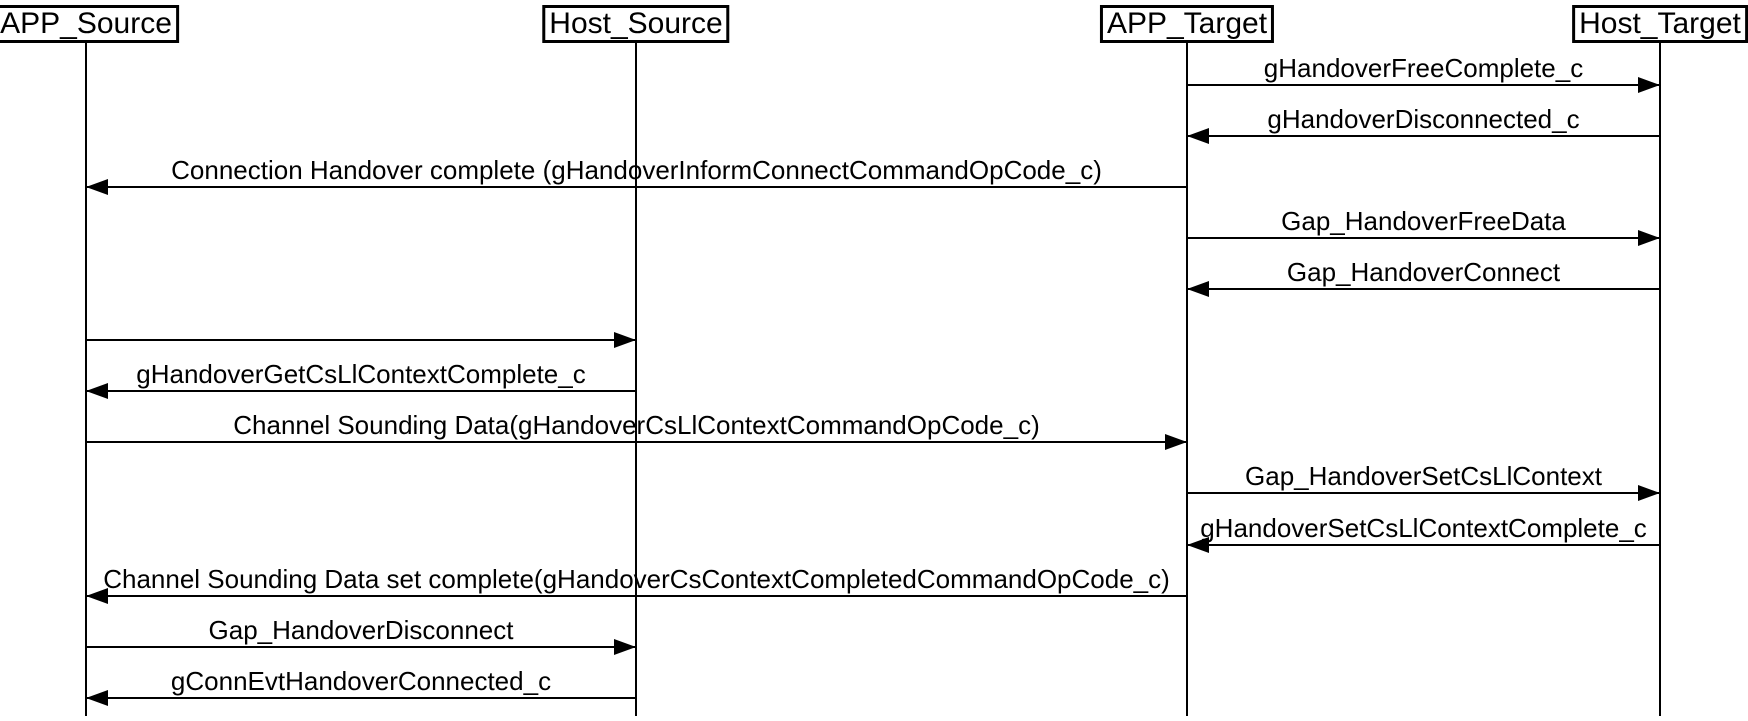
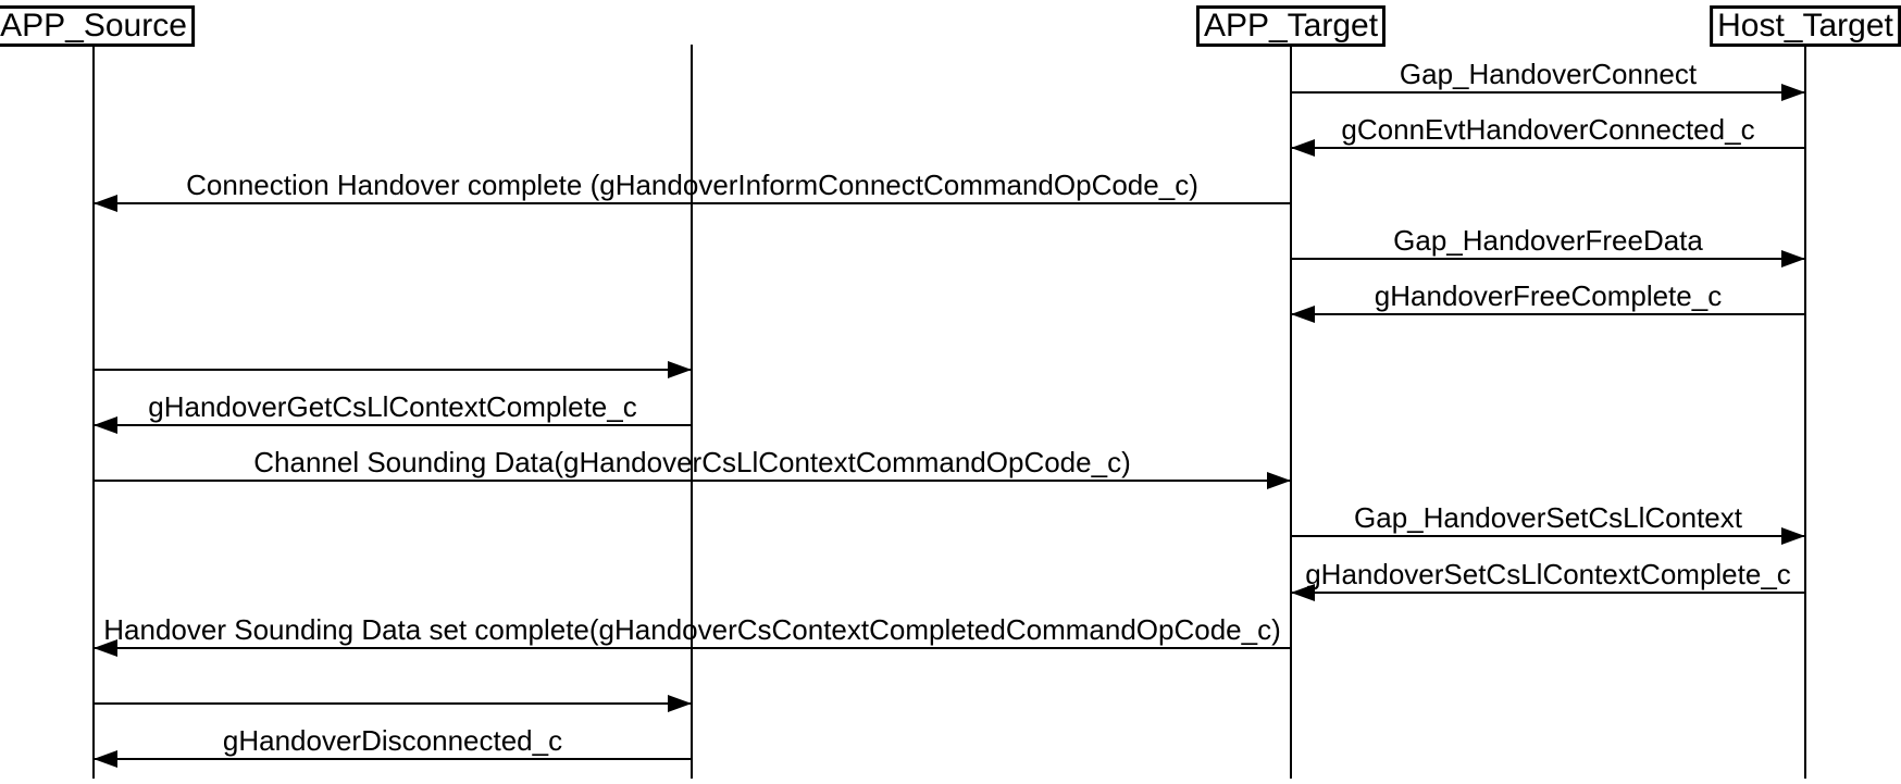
  APP_Source
- Host_Source
  APP_Target
  Host_Target
- gHandoverFreeComplete_c
+ Gap_HandoverConnect
- gHandoverDisconnected_c
+ gConnEvtHandoverConnected_c
  Connection Handover complete (gHandoverInformConnectCommandOpCode_c)
  Gap_HandoverFreeData
- Gap_HandoverConnect
+ gHandoverFreeComplete_c
  gHandoverGetCsLlContextComplete_c
  Channel Sounding Data(gHandoverCsLlContextCommandOpCode_c)
  Gap_HandoverSetCsLlContext
  gHandoverSetCsLlContextComplete_c
- Channel Sounding Data set complete(gHandoverCsContextCompletedCommandOpCode_c)
+ Handover Sounding Data set complete(gHandoverCsContextCompletedCommandOpCode_c)
- Gap_HandoverDisconnect
- gConnEvtHandoverConnected_c
+ gHandoverDisconnected_c
